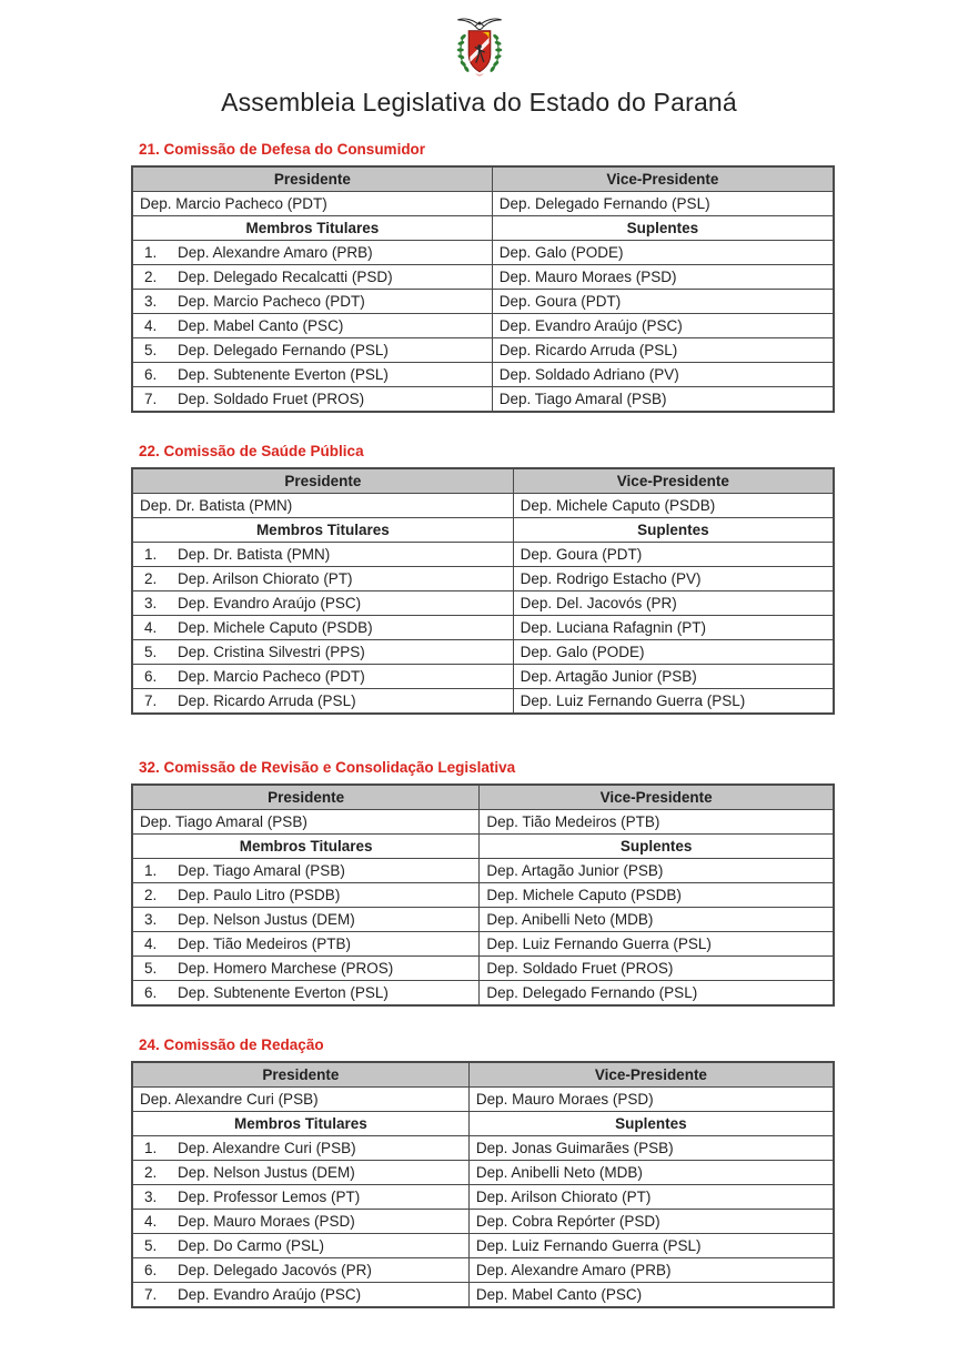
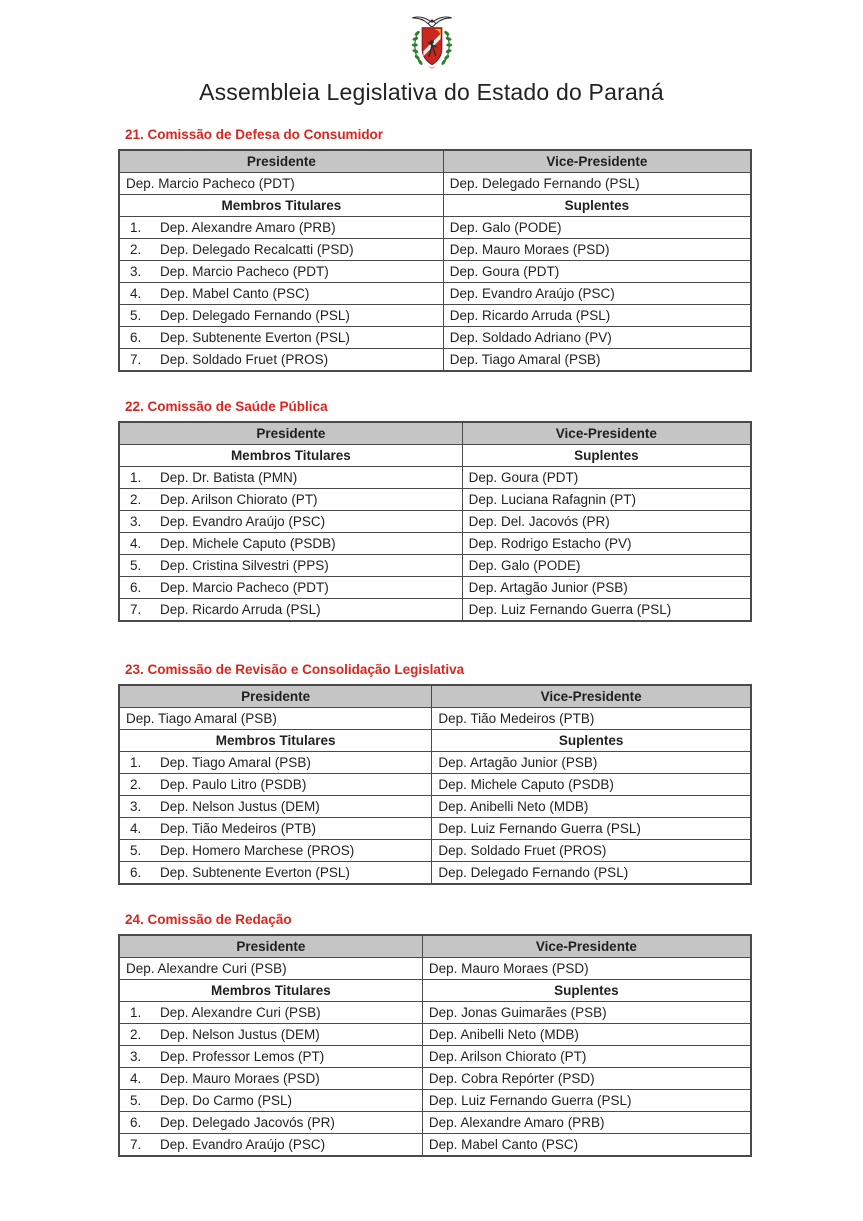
  Assembleia Legislativa do Estado do Paraná
  21. Comissão de Defesa do Consumidor
  Presidente	Vice-Presidente
  Dep. Marcio Pacheco (PDT)	Dep. Delegado Fernando (PSL)
  Membros Titulares	Suplentes
  1. Dep. Alexandre Amaro (PRB)	Dep. Galo (PODE)
  2. Dep. Delegado Recalcatti (PSD)	Dep. Mauro Moraes (PSD)
  3. Dep. Marcio Pacheco (PDT)	Dep. Goura (PDT)
  4. Dep. Mabel Canto (PSC)	Dep. Evandro Araújo (PSC)
  5. Dep. Delegado Fernando (PSL)	Dep. Ricardo Arruda (PSL)
  6. Dep. Subtenente Everton (PSL)	Dep. Soldado Adriano (PV)
  7. Dep. Soldado Fruet (PROS)	Dep. Tiago Amaral (PSB)
  22. Comissão de Saúde Pública
  Presidente	Vice-Presidente
- Dep. Dr. Batista (PMN)	Dep. Michele Caputo (PSDB)
  Membros Titulares	Suplentes
  1. Dep. Dr. Batista (PMN)	Dep. Goura (PDT)
- 2. Dep. Arilson Chiorato (PT)	Dep. Rodrigo Estacho (PV)
+ 2. Dep. Arilson Chiorato (PT)	Dep. Luciana Rafagnin (PT)
  3. Dep. Evandro Araújo (PSC)	Dep. Del. Jacovós (PR)
- 4. Dep. Michele Caputo (PSDB)	Dep. Luciana Rafagnin (PT)
+ 4. Dep. Michele Caputo (PSDB)	Dep. Rodrigo Estacho (PV)
  5. Dep. Cristina Silvestri (PPS)	Dep. Galo (PODE)
  6. Dep. Marcio Pacheco (PDT)	Dep. Artagão Junior (PSB)
  7. Dep. Ricardo Arruda (PSL)	Dep. Luiz Fernando Guerra (PSL)
- 32. Comissão de Revisão e Consolidação Legislativa
+ 23. Comissão de Revisão e Consolidação Legislativa
  Presidente	Vice-Presidente
  Dep. Tiago Amaral (PSB)	Dep. Tião Medeiros (PTB)
  Membros Titulares	Suplentes
  1. Dep. Tiago Amaral (PSB)	Dep. Artagão Junior (PSB)
  2. Dep. Paulo Litro (PSDB)	Dep. Michele Caputo (PSDB)
  3. Dep. Nelson Justus (DEM)	Dep. Anibelli Neto (MDB)
  4. Dep. Tião Medeiros (PTB)	Dep. Luiz Fernando Guerra (PSL)
  5. Dep. Homero Marchese (PROS)	Dep. Soldado Fruet (PROS)
  6. Dep. Subtenente Everton (PSL)	Dep. Delegado Fernando (PSL)
  24. Comissão de Redação
  Presidente	Vice-Presidente
  Dep. Alexandre Curi (PSB)	Dep. Mauro Moraes (PSD)
  Membros Titulares	Suplentes
  1. Dep. Alexandre Curi (PSB)	Dep. Jonas Guimarães (PSB)
  2. Dep. Nelson Justus (DEM)	Dep. Anibelli Neto (MDB)
  3. Dep. Professor Lemos (PT)	Dep. Arilson Chiorato (PT)
  4. Dep. Mauro Moraes (PSD)	Dep. Cobra Repórter (PSD)
  5. Dep. Do Carmo (PSL)	Dep. Luiz Fernando Guerra (PSL)
  6. Dep. Delegado Jacovós (PR)	Dep. Alexandre Amaro (PRB)
  7. Dep. Evandro Araújo (PSC)	Dep. Mabel Canto (PSC)
